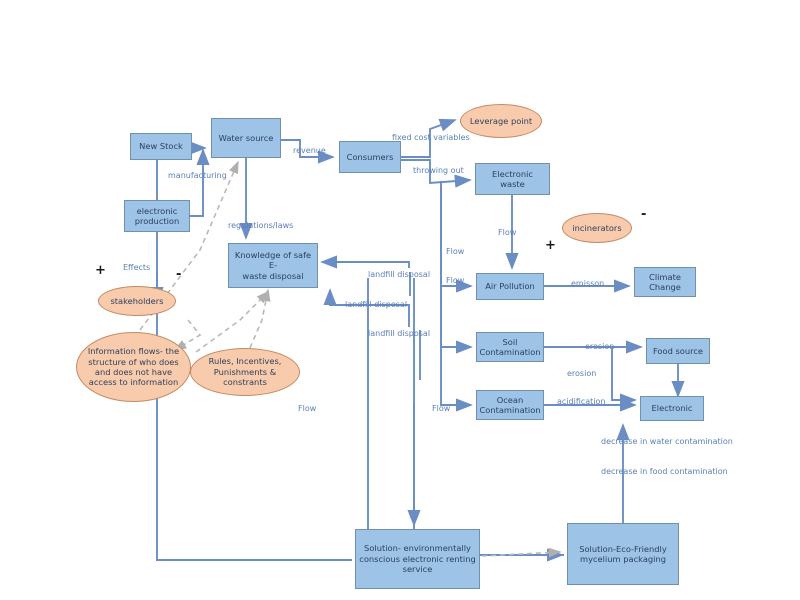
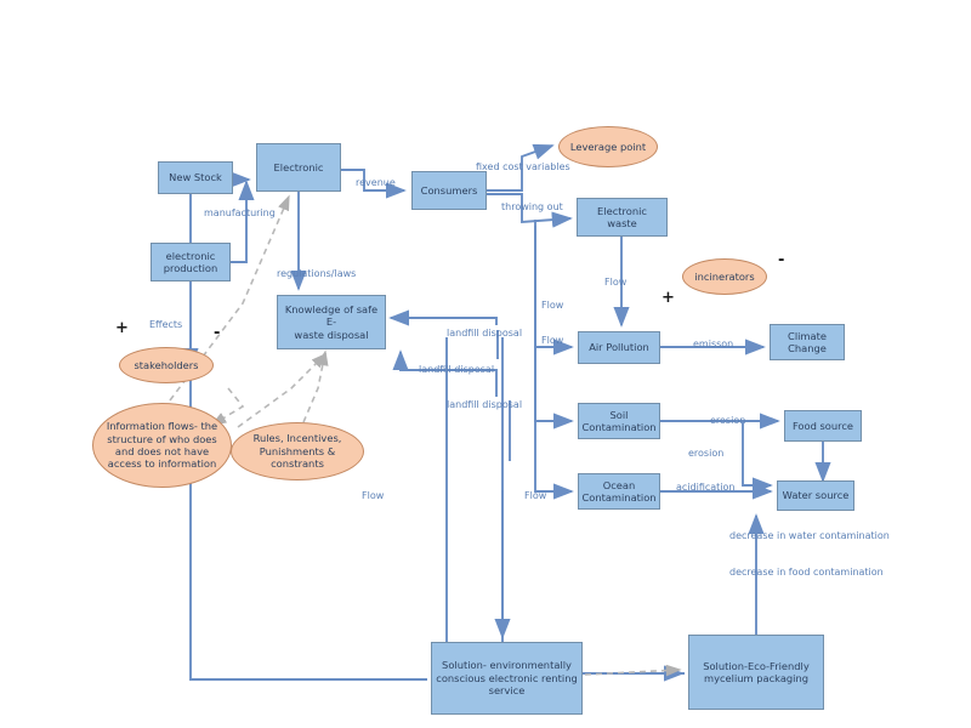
  New Stock
- Water source
+ Electronic
  electronic
  production
  Consumers
  Leverage point
  Electronic waste
  incinerators
  Knowledge of safe E-
  waste disposal
  stakeholders
  Information flows- the
  structure of who does
  and does not have
  access to information
  Rules, Incentives,
  Punishments & constrants
  Air Pollution
  Climate
  Change
  Soil
  Contamination
  Food source
  Ocean
  Contamination
- Electronic
+ Water source
  Solution- environmentally
  conscious electronic renting
  service
  Solution-Eco-Friendly
  mycelium packaging
  manufacturing
  regulations/laws
  revenue
  fixed cost variables
  throwing out
  Effects
  Flow
  Flow
  Flow
  landfill disposal
  landfill disposal
  landfill disposal
  emisson
  erosion
  erosion
  acidification
  Flow
  Flow
  decrease in water contamination
  decrease in food contamination
  +
  -
  +
  -
